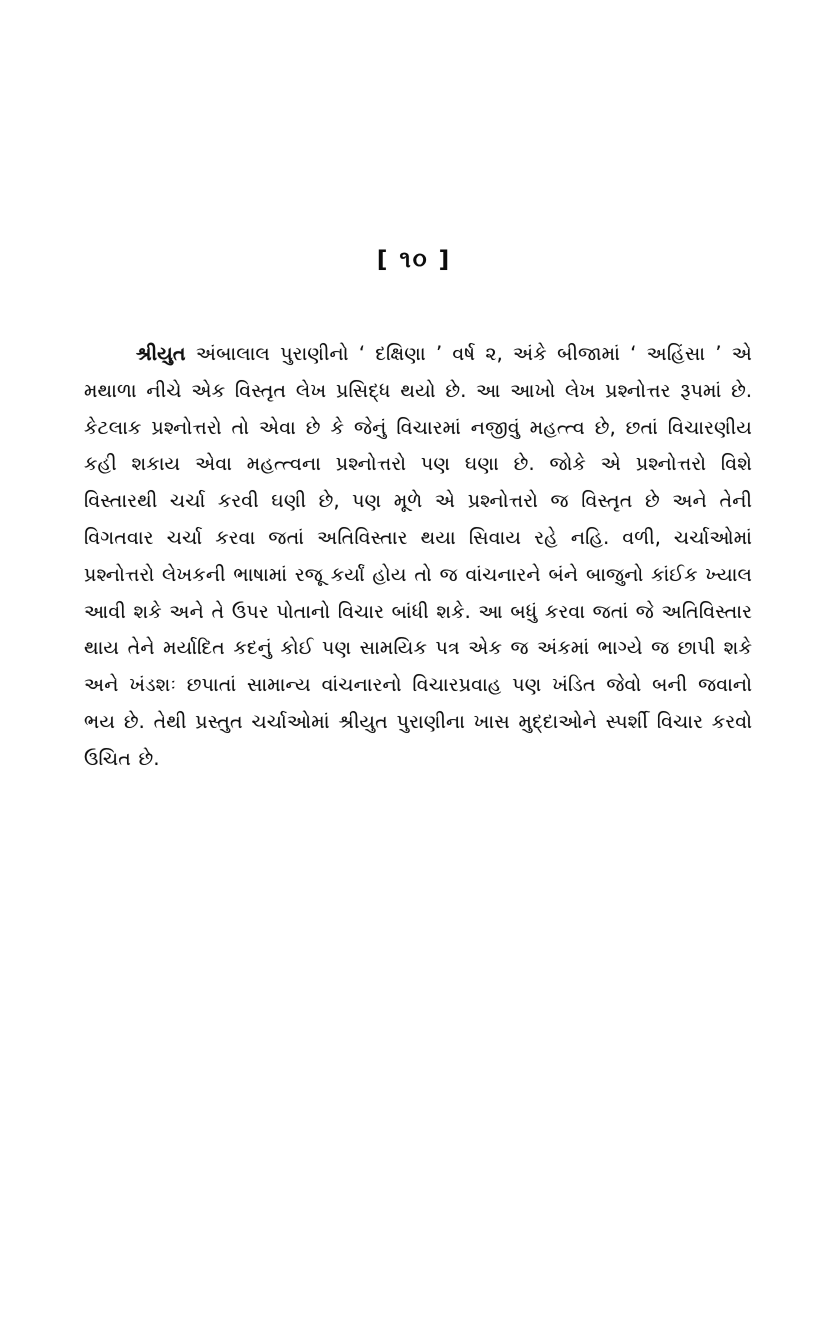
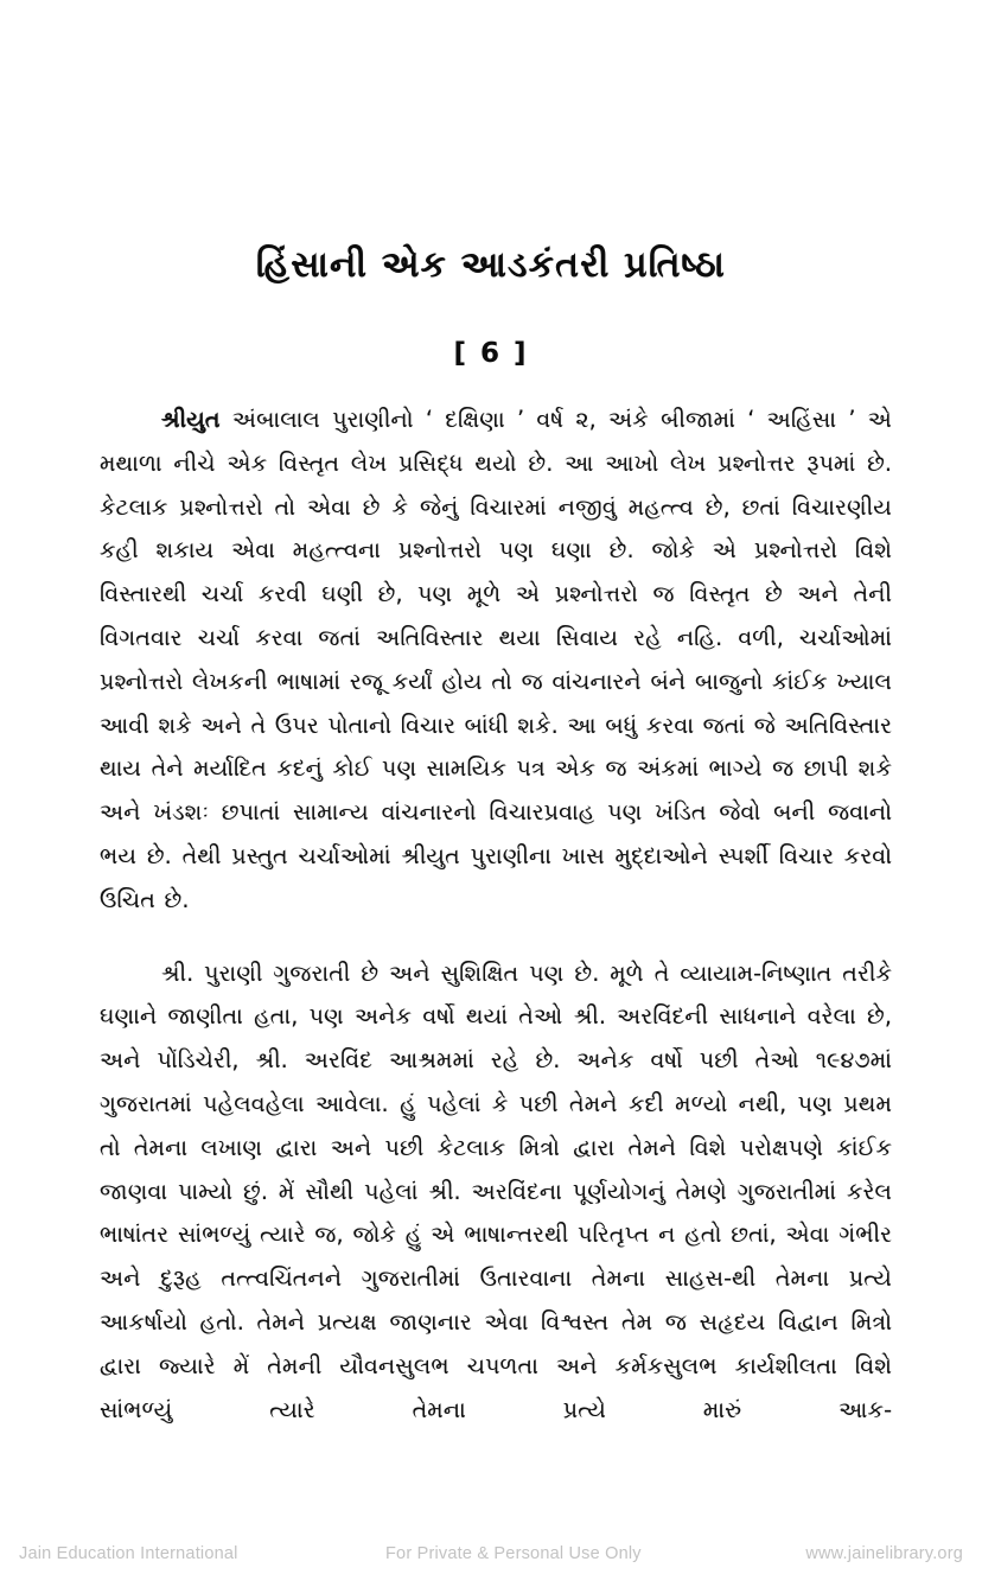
+ હિંસાની એક આડકંતરી પ્રતિષ્ઠા
- [ ૧૦ ]
+ [ 6 ]
  શ્રીયુત અંબાલાલ પુરાણીનો ‘ દક્ષિણા ’ વર્ષ ૨, અંકે બીજામાં ‘ અહિંસા ’ એ મથાળા નીચે એક વિસ્તૃત લેખ પ્રસિદ્ધ થયો છે. આ આખો લેખ પ્રશ્નોત્તર રૂપમાં છે. કેટલાક પ્રશ્નોત્તરો તો એવા છે કે જેનું વિચારમાં નજીવું મહત્ત્વ છે, છતાં વિચારણીય કહી શકાય એવા મહત્ત્વના પ્રશ્નોત્તરો પણ ઘણા છે. જોકે એ પ્રશ્નોત્તરો વિશે વિસ્તારથી ચર્ચા કરવી ઘણી છે, પણ મૂળે એ પ્રશ્નોત્તરો જ વિસ્તૃત છે અને તેની વિગતવાર ચર્ચા કરવા જતાં અતિવિસ્તાર થયા સિવાય રહે નહિ. વળી, ચર્ચાઓમાં પ્રશ્નોત્તરો લેખકની ભાષામાં રજૂ કર્યાં હોય તો જ વાંચનારને બંને બાજુનો કાંઈક ખ્યાલ આવી શકે અને તે ઉપર પોતાનો વિચાર બાંધી શકે. આ બધું કરવા જતાં જે અતિવિસ્તાર થાય તેને મર્યાદિત કદનું કોઈ પણ સામયિક પત્ર એક જ અંકમાં ભાગ્યે જ છાપી શકે અને ખંડશઃ છપાતાં સામાન્ય વાંચનારનો વિચારપ્રવાહ પણ ખંડિત જેવો બની જવાનો ભય છે. તેથી પ્રસ્તુત ચર્ચાઓમાં શ્રીયુત પુરાણીના ખાસ મુદ્દાઓને સ્પર્શી વિચાર કરવો ઉચિત છે.
+ શ્રી. પુરાણી ગુજરાતી છે અને સુશિક્ષિત પણ છે. મૂળે તે વ્યાયામ-નિષ્ણાત તરીકે ઘણાને જાણીતા હતા, પણ અનેક વર્ષો થયાં તેઓ શ્રી. અરવિંદની સાધનાને વરેલા છે, અને પોંડિચેરી, શ્રી. અરવિંદ આશ્રમમાં રહે છે. અનેક વર્ષો પછી તેઓ ૧૯૪૭માં ગુજરાતમાં પહેલવહેલા આવેલા. હું પહેલાં કે પછી તેમને કદી મળ્યો નથી, પણ પ્રથમ તો તેમના લખાણ દ્વારા અને પછી કેટલાક મિત્રો દ્વારા તેમને વિશે પરોક્ષપણે કાંઈક જાણવા પામ્યો છું. મેં સૌથી પહેલાં શ્રી. અરવિંદના પૂર્ણયોગનું તેમણે ગુજરાતીમાં કરેલ ભાષાંતર સાંભળ્યું ત્યારે જ, જોકે હું એ ભાષાન્તરથી પરિતૃપ્ત ન હતો છતાં, એવા ગંભીર અને દુરૂહ તત્ત્વચિંતનને ગુજરાતીમાં ઉતારવાના તેમના સાહસ-થી તેમના પ્રત્યે આકર્ષાયો હતો. તેમને પ્રત્યક્ષ જાણનાર એવા વિશ્વસ્ત તેમ જ સહૃદય વિદ્વાન મિત્રો દ્વારા જ્યારે મેં તેમની યૌવનસુલભ ચપળતા અને કર્મકસુલભ કાર્યશીલતા વિશે સાંભળ્યું ત્યારે તેમના પ્રત્યે મારું આક-
+ Jain Education International
+ For Private & Personal Use Only
+ www.jainelibrary.org
